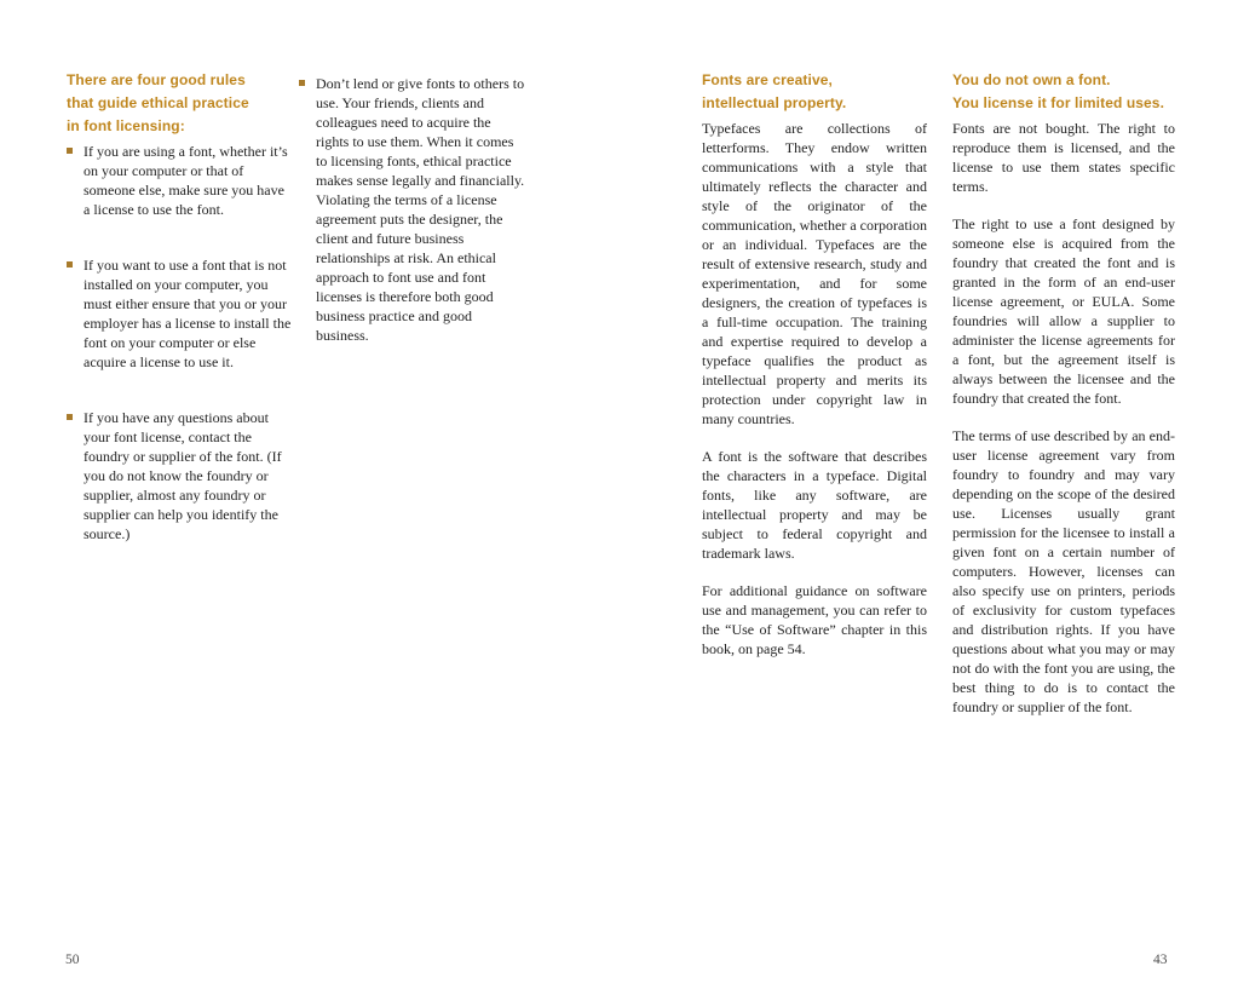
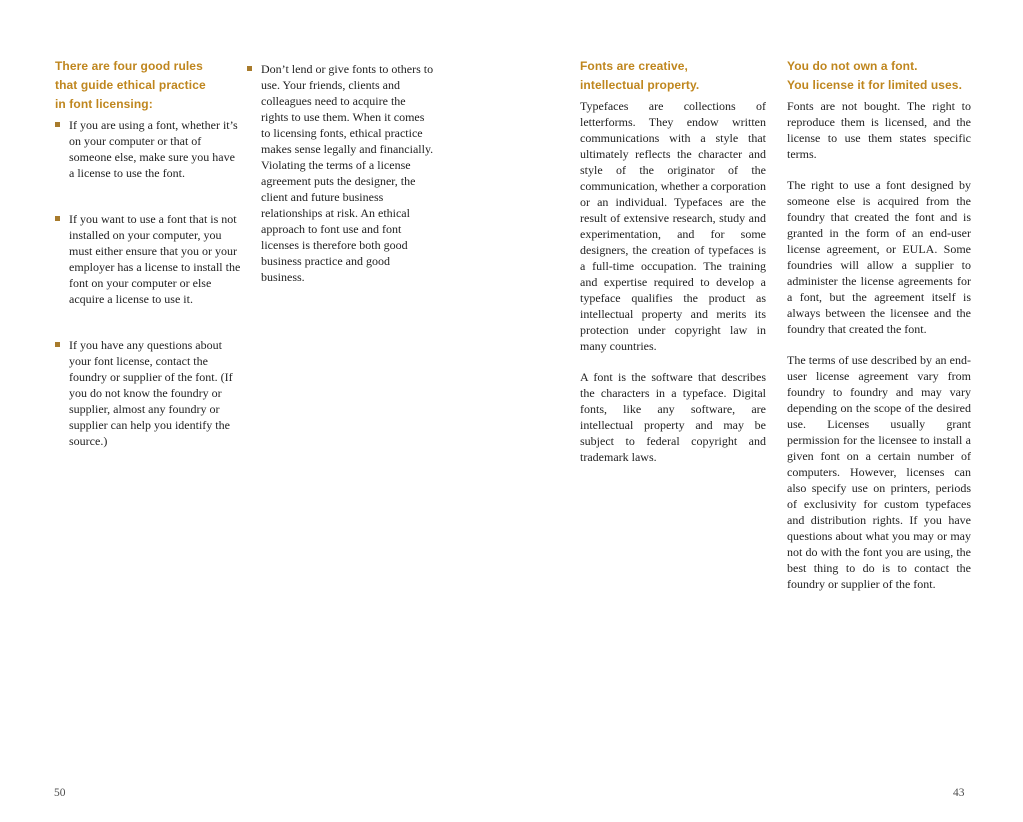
  There are four good rules
  that guide ethical practice
  in font licensing:
  If you are using a font, whether it’s on your computer or that of someone else, make sure you have a license to use the font.
  If you want to use a font that is not installed on your computer, you must either ensure that you or your employer has a license to install the font on your computer or else acquire a license to use it.
  If you have any questions about your font license, contact the foundry or supplier of the font. (If you do not know the foundry or supplier, almost any foundry or supplier can help you identify the source.)
  Don’t lend or give fonts to others to use. Your friends, clients and colleagues need to acquire the rights to use them. When it comes to licensing fonts, ethical practice makes sense legally and financially. Violating the terms of a license agreement puts the designer, the client and future business relationships at risk. An ethical approach to font use and font licenses is therefore both good business practice and good business.
  Fonts are creative,
  intellectual property.
  Typefaces are collections of letterforms. They endow written communications with a style that ultimately reflects the character and style of the originator of the communication, whether a corporation or an individual. Typefaces are the result of extensive research, study and experimentation, and for some designers, the creation of typefaces is a full-time occupation. The training and expertise required to develop a typeface qualifies the product as intellectual property and merits its protection under copyright law in many countries.
  A font is the software that describes the characters in a typeface. Digital fonts, like any software, are intellectual property and may be subject to federal copyright and trademark laws.
- For additional guidance on software use and management, you can refer to the “Use of Software” chapter in this book, on page 54.
  You do not own a font.
  You license it for limited uses.
  Fonts are not bought. The right to reproduce them is licensed, and the license to use them states specific terms.
  The right to use a font designed by someone else is acquired from the foundry that created the font and is granted in the form of an end-user license agreement, or EULA. Some foundries will allow a supplier to administer the license agreements for a font, but the agreement itself is always between the licensee and the foundry that created the font.
  The terms of use described by an end-user license agreement vary from foundry to foundry and may vary depending on the scope of the desired use. Licenses usually grant permission for the licensee to install a given font on a certain number of computers. However, licenses can also specify use on printers, periods of exclusivity for custom typefaces and distribution rights. If you have questions about what you may or may not do with the font you are using, the best thing to do is to contact the foundry or supplier of the font.
  50
  43
